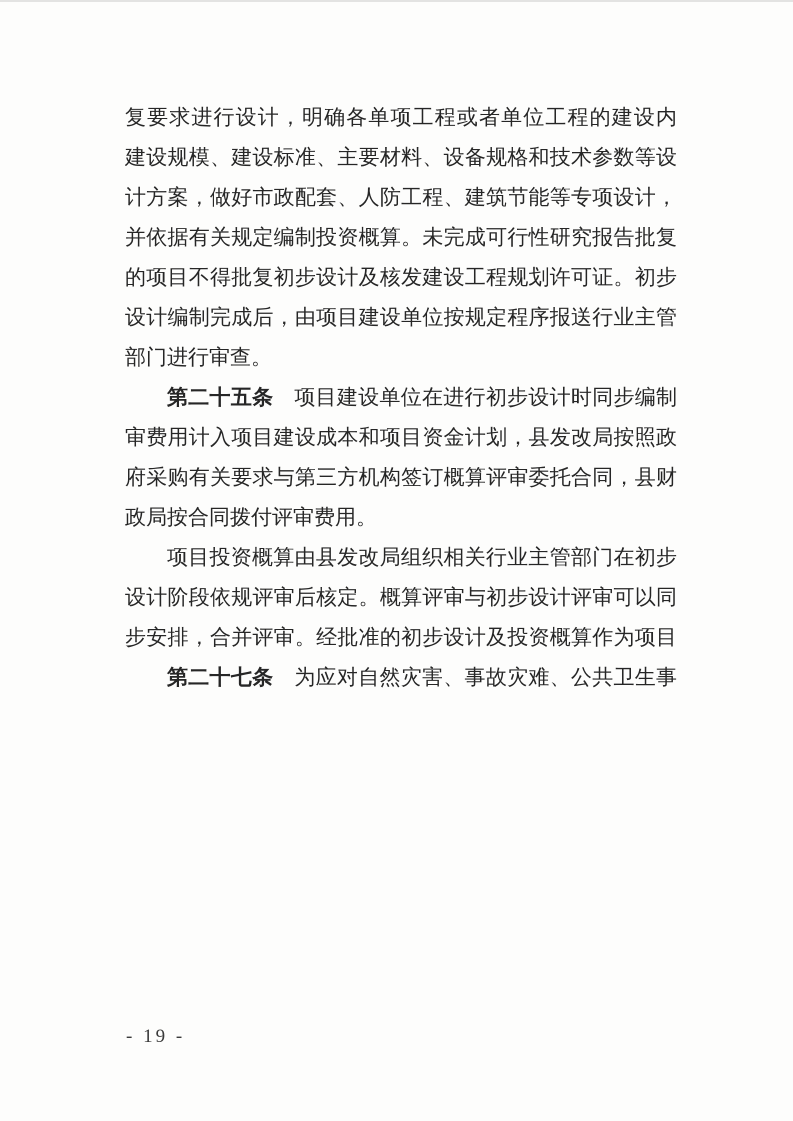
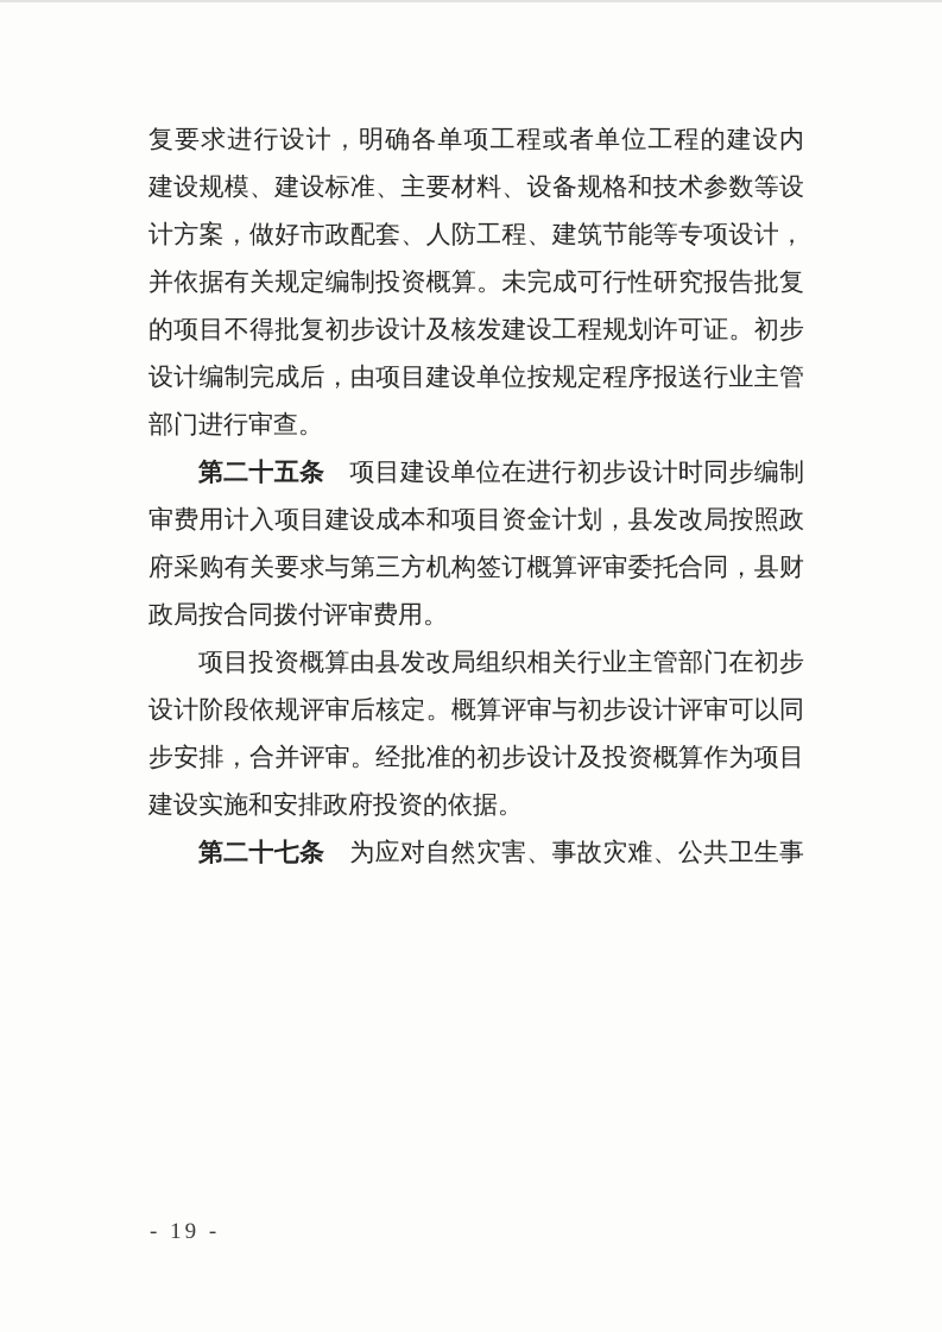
  复要求进行设计，明确各单项工程或者单位工程的建设内
  建设规模、建设标准、主要材料、设备规格和技术参数等设
  计方案，做好市政配套、人防工程、建筑节能等专项设计，
  并依据有关规定编制投资概算。未完成可行性研究报告批复
  的项目不得批复初步设计及核发建设工程规划许可证。初步
  设计编制完成后，由项目建设单位按规定程序报送行业主管
  部门进行审查。
  第二十五条 项目建设单位在进行初步设计时同步编制
  审费用计入项目建设成本和项目资金计划，县发改局按照政
  府采购有关要求与第三方机构签订概算评审委托合同，县财
  政局按合同拨付评审费用。
  项目投资概算由县发改局组织相关行业主管部门在初步
  设计阶段依规评审后核定。概算评审与初步设计评审可以同
  步安排，合并评审。经批准的初步设计及投资概算作为项目
+ 建设实施和安排政府投资的依据。
  第二十七条 为应对自然灾害、事故灾难、公共卫生事
  - 19 -
